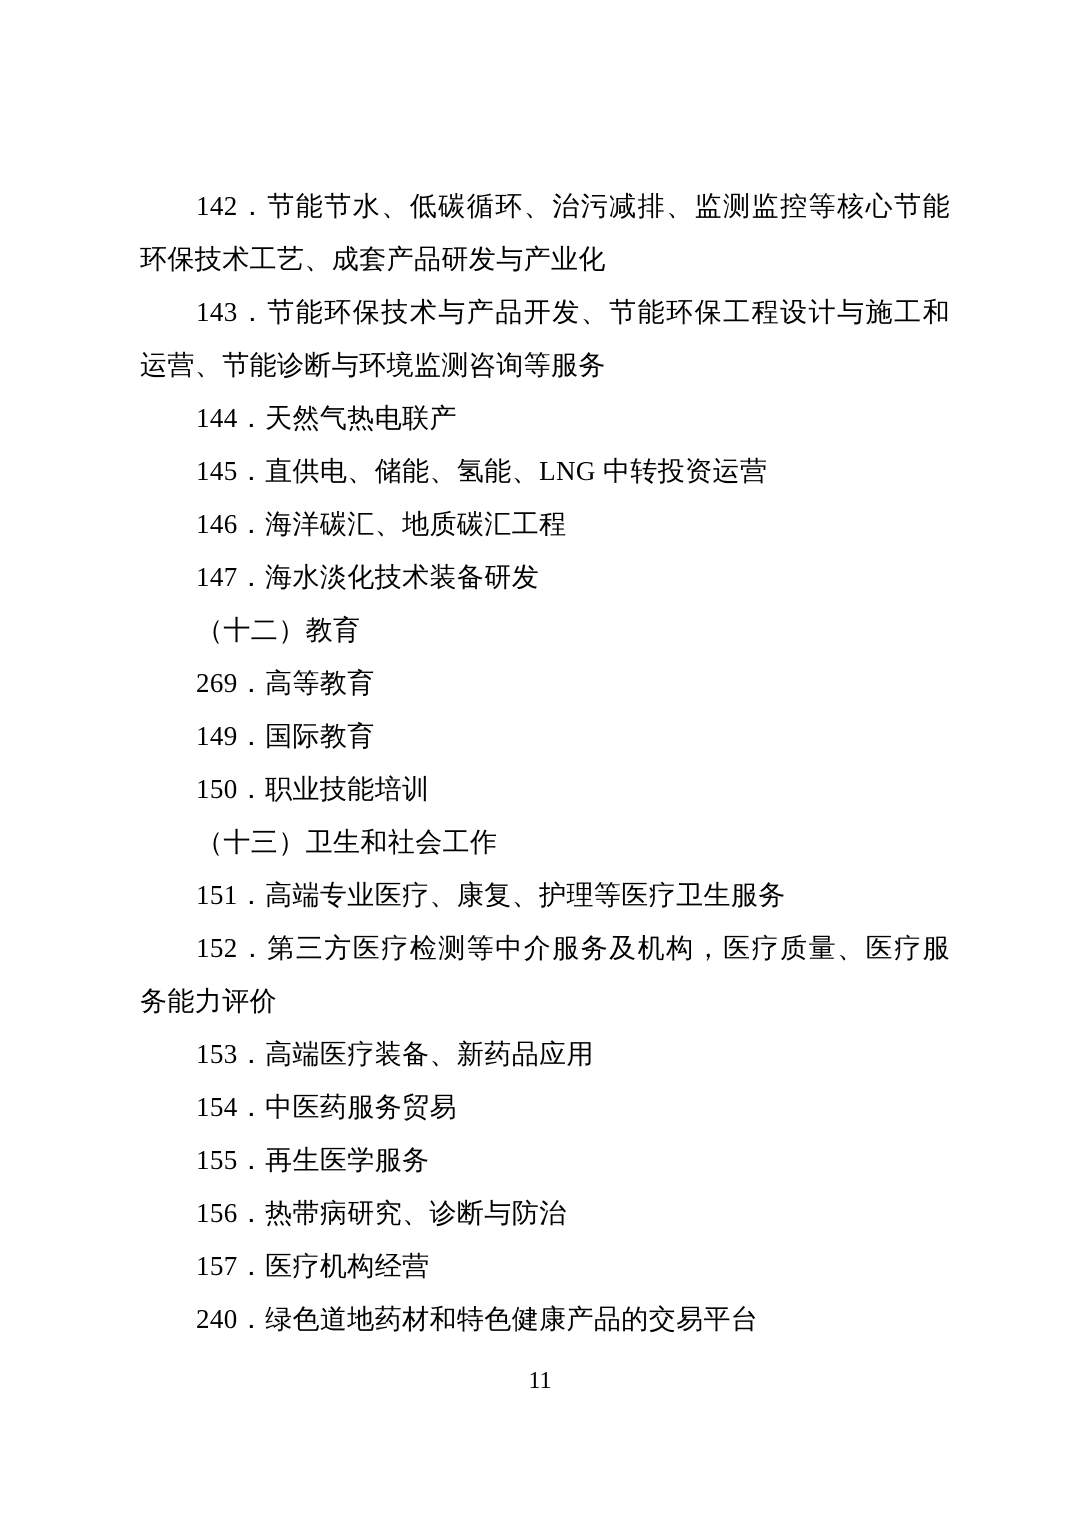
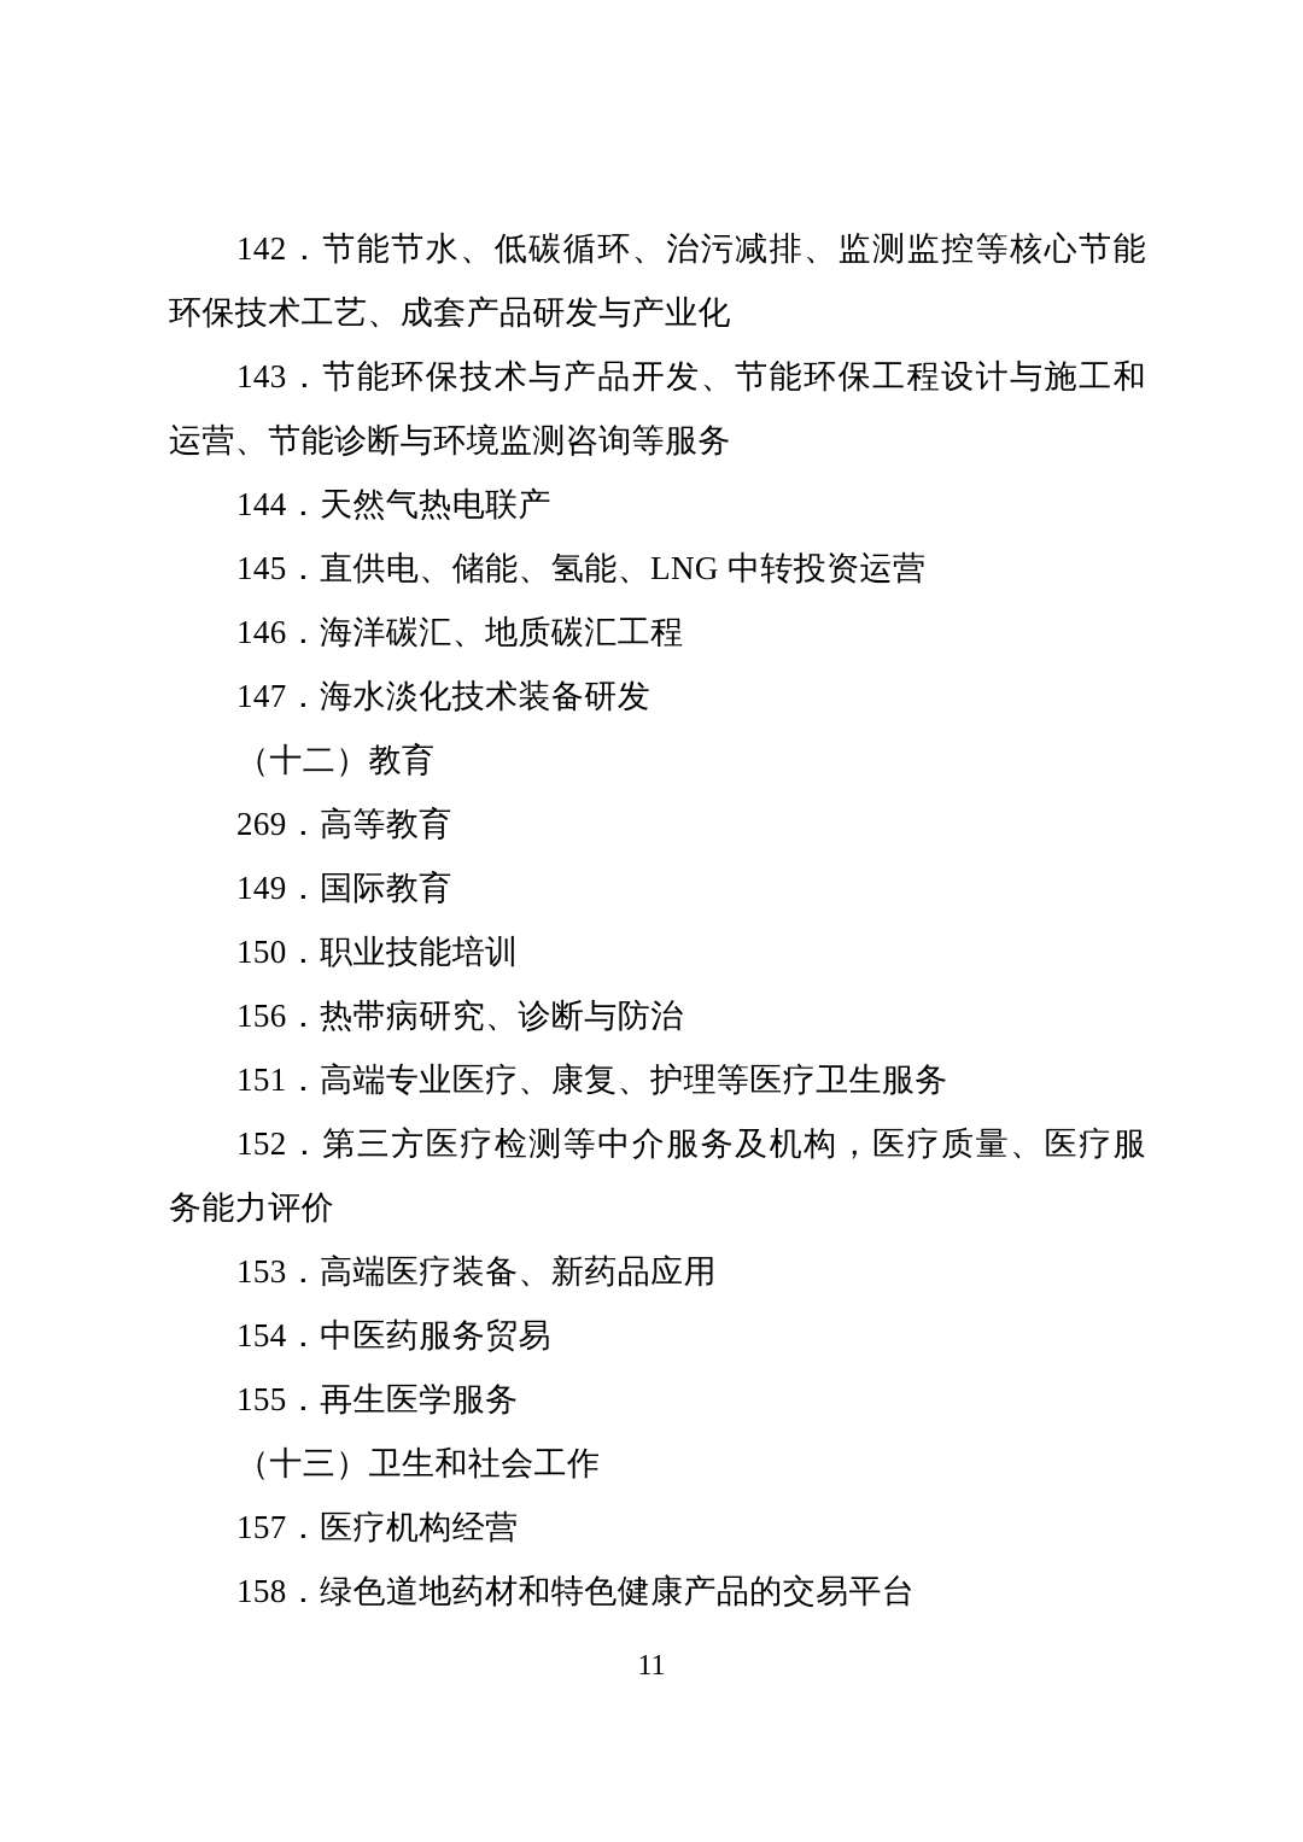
  142．节能节水、低碳循环、治污减排、监测监控等核心节能环保技术工艺、成套产品研发与产业化
  143．节能环保技术与产品开发、节能环保工程设计与施工和运营、节能诊断与环境监测咨询等服务
  144．天然气热电联产
  145．直供电、储能、氢能、LNG 中转投资运营
  146．海洋碳汇、地质碳汇工程
  147．海水淡化技术装备研发
  （十二）教育
  269．高等教育
  149．国际教育
  150．职业技能培训
- （十三）卫生和社会工作
+ 156．热带病研究、诊断与防治
  151．高端专业医疗、康复、护理等医疗卫生服务
  152．第三方医疗检测等中介服务及机构，医疗质量、医疗服务能力评价
  153．高端医疗装备、新药品应用
  154．中医药服务贸易
  155．再生医学服务
- 156．热带病研究、诊断与防治
+ （十三）卫生和社会工作
  157．医疗机构经营
- 240．绿色道地药材和特色健康产品的交易平台
+ 158．绿色道地药材和特色健康产品的交易平台
  11
